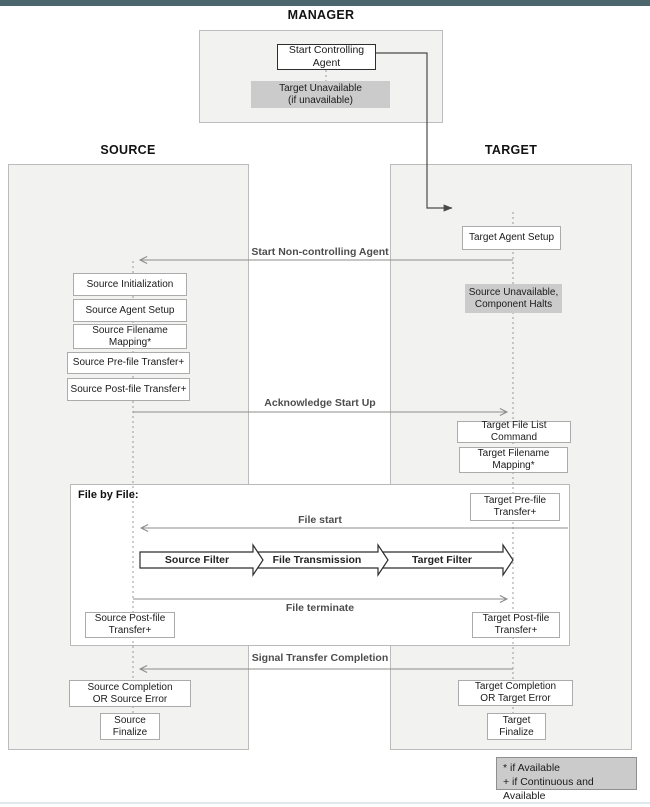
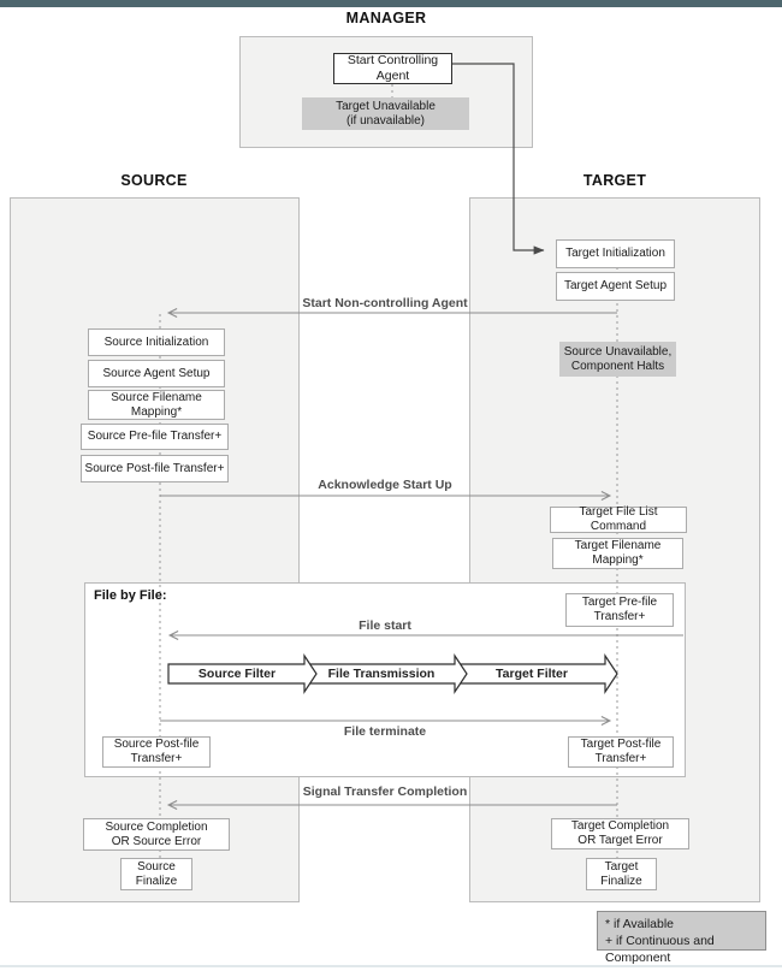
  MANAGER
  SOURCE
  TARGET
  Start Controlling
  Agent
  Target Unavailable
  (if unavailable)
+ Target Initialization
  Target Agent Setup
  Source Unavailable,
  Component Halts
  Target File List Command
  Target Filename
  Mapping*
  Source Initialization
  Source Agent Setup
  Source Filename
  Mapping*
  Source Pre-file Transfer+
  Source Post-file Transfer+
  Start Non-controlling Agent
  Acknowledge Start Up
  File start
  File terminate
  Signal Transfer Completion
  File by File:
  Target Pre-file
  Transfer+
  Source Filter
  File Transmission
  Target Filter
  Source Post-file
  Transfer+
  Target Post-file
  Transfer+
  Source Completion
  OR Source Error
  Source
  Finalize
  Target Completion
  OR Target Error
  Target
  Finalize
  * if Available
- + if Continuous and Available
+ + if Continuous and Component
